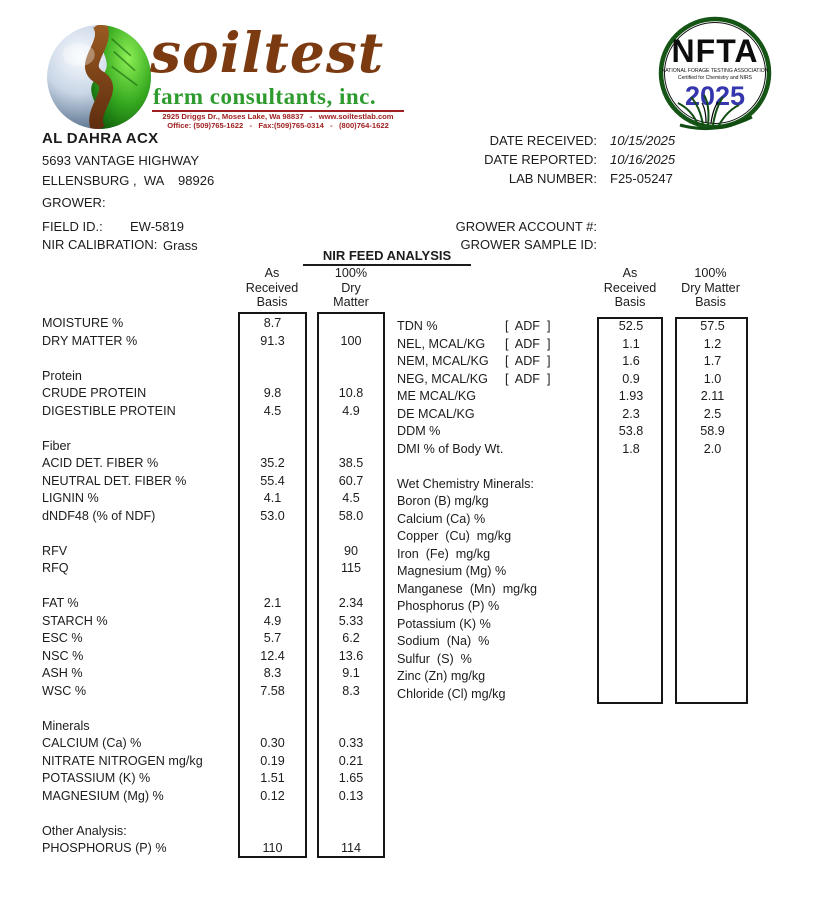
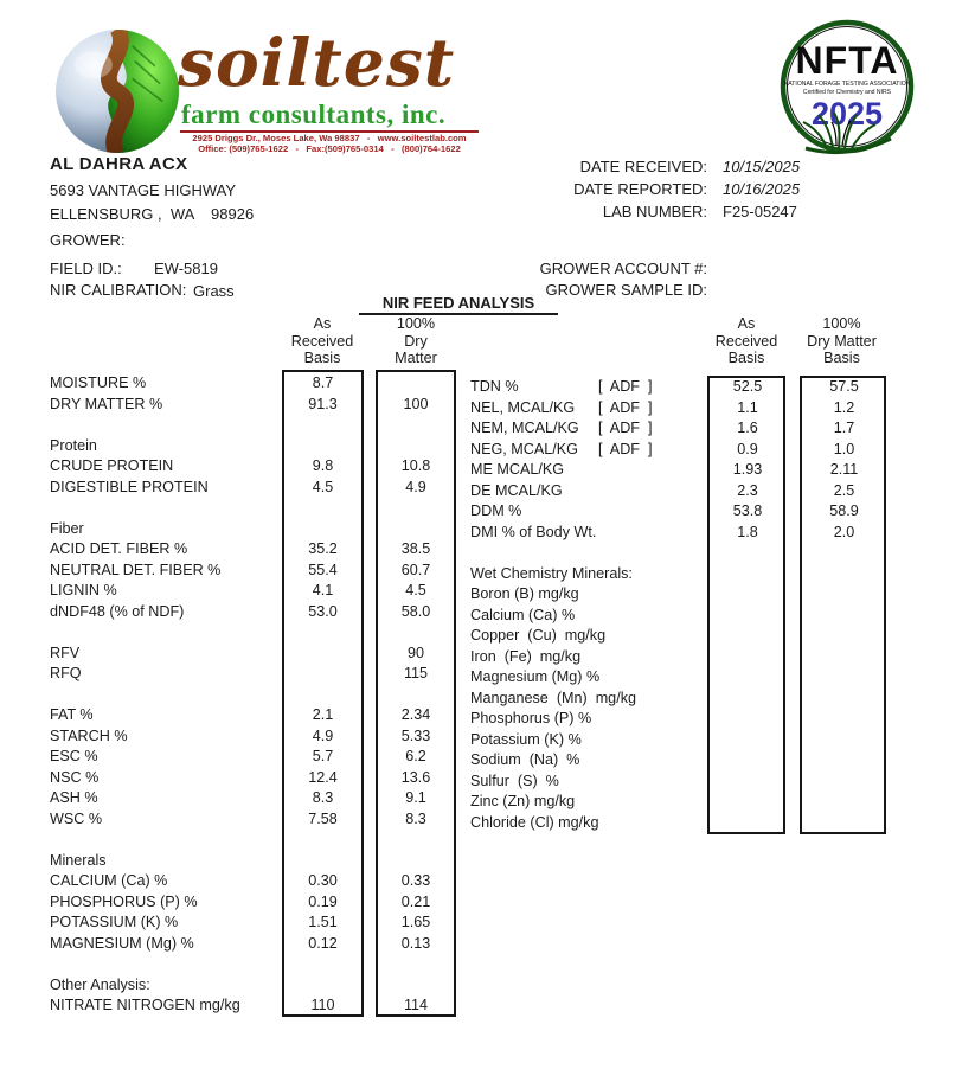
  soiltest
  farm consultants, inc.
  2925 Driggs Dr., Moses Lake, Wa 98837 - www.soiltestlab.com
  Office: (509)765-1622 - Fax:(509)765-0314 - (800)764-1622
  NFTA
  2025
  AL DAHRA ACX
  5693 VANTAGE HIGHWAY
  ELLENSBURG , WA 98926
  GROWER:
  FIELD ID.:
  EW-5819
  NIR CALIBRATION:
  Grass
  DATE RECEIVED:
  10/15/2025
  DATE REPORTED:
  10/16/2025
  LAB NUMBER:
  F25-05247
  GROWER ACCOUNT #:
  GROWER SAMPLE ID:
  NIR FEED ANALYSIS
  As
  Received
  Basis
  100%
  Dry
  Matter
  As
  Received
  Basis
  100%
  Dry Matter
  Basis
  MOISTURE %
  8.7
  DRY MATTER %
  91.3
  100
  Protein
  CRUDE PROTEIN
  9.8
  10.8
  DIGESTIBLE PROTEIN
  4.5
  4.9
  Fiber
  ACID DET. FIBER %
  35.2
  38.5
  NEUTRAL DET. FIBER %
  55.4
  60.7
  LIGNIN %
  4.1
  4.5
  dNDF48 (% of NDF)
  53.0
  58.0
  RFV
  90
  RFQ
  115
  FAT %
  2.1
  2.34
  STARCH %
  4.9
  5.33
  ESC %
  5.7
  6.2
  NSC %
  12.4
  13.6
  ASH %
  8.3
  9.1
  WSC %
  7.58
  8.3
  Minerals
  CALCIUM (Ca) %
  0.30
  0.33
- NITRATE NITROGEN mg/kg
+ PHOSPHORUS (P) %
  0.19
  0.21
  POTASSIUM (K) %
  1.51
  1.65
  MAGNESIUM (Mg) %
  0.12
  0.13
  Other Analysis:
- PHOSPHORUS (P) %
+ NITRATE NITROGEN mg/kg
  110
  114
  TDN %
  [ ADF ]
  52.5
  57.5
  NEL, MCAL/KG
  [ ADF ]
  1.1
  1.2
  NEM, MCAL/KG
  [ ADF ]
  1.6
  1.7
  NEG, MCAL/KG
  [ ADF ]
  0.9
  1.0
  ME MCAL/KG
  1.93
  2.11
  DE MCAL/KG
  2.3
  2.5
  DDM %
  53.8
  58.9
  DMI % of Body Wt.
  1.8
  2.0
  Wet Chemistry Min
  Boron (B) mg/kg
  Calcium (Ca) %
  Copper (Cu) mg/k
  Iron (Fe) mg/kg
  Magnesium (Mg) %
  Manganese (Mn)
  Phosphorus (P) %
  Potassium (K) %
  Sodium (Na) %
  Sulfur (S) %
  Zinc (Zn) mg/kg
  Chloride (Cl) mg/kg
